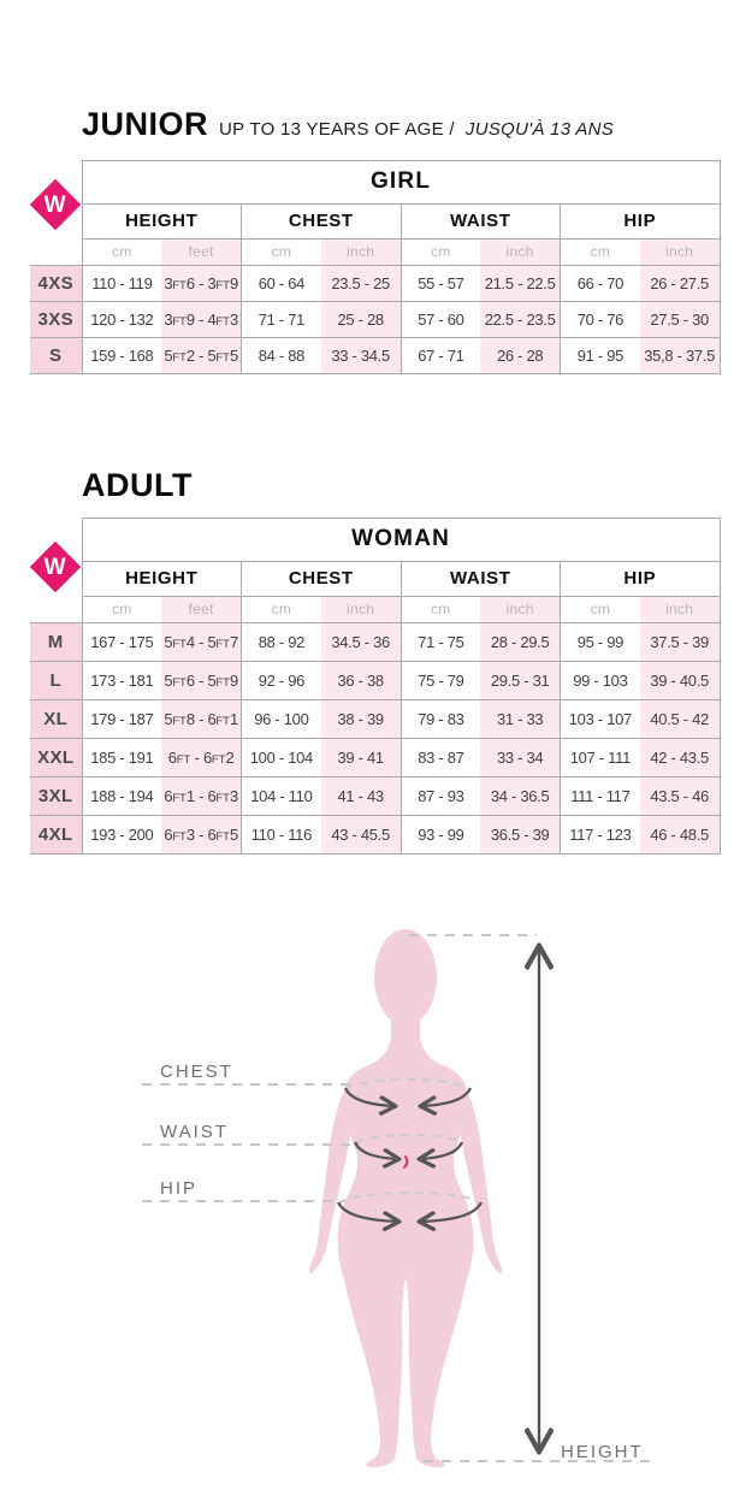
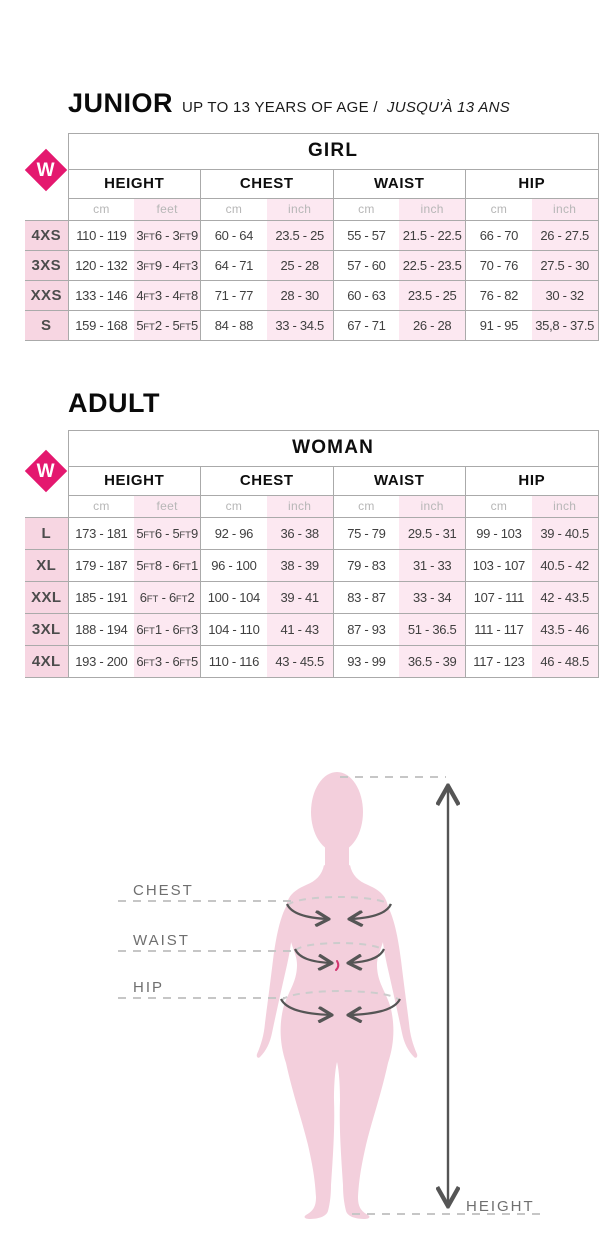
  JUNIOR
  UP TO 13 YEARS OF AGE /
  JUSQU'À 13 ANS
  	GIRL
  	HEIGHT	CHEST	WAIST	HIP
  	cm	feet	cm	inch	cm	inch	cm	inch
  4XS	110 - 119	3FT6 - 3FT9	60 - 64	23.5 - 25	55 - 57	21.5 - 22.5	66 - 70	26 - 27.5
- 3XS	120 - 132	3FT9 - 4FT3	71 - 71	25 - 28	57 - 60	22.5 - 23.5	70 - 76	27.5 - 30
+ 3XS	120 - 132	3FT9 - 4FT3	64 - 71	25 - 28	57 - 60	22.5 - 23.5	70 - 76	27.5 - 30
+ XXS	133 - 146	4FT3 - 4FT8	71 - 77	28 - 30	60 - 63	23.5 - 25	76 - 82	30 - 32
  S	159 - 168	5FT2 - 5FT5	84 - 88	33 - 34.5	67 - 71	26 - 28	91 - 95	35,8 - 37.5
  ADULT
  	WOMAN
  	HEIGHT	CHEST	WAIST	HIP
  	cm	feet	cm	inch	cm	inch	cm	inch
- M	167 - 175	5FT4 - 5FT7	88 - 92	34.5 - 36	71 - 75	28 - 29.5	95 - 99	37.5 - 39
  L	173 - 181	5FT6 - 5FT9	92 - 96	36 - 38	75 - 79	29.5 - 31	99 - 103	39 - 40.5
  XL	179 - 187	5FT8 - 6FT1	96 - 100	38 - 39	79 - 83	31 - 33	103 - 107	40.5 - 42
  XXL	185 - 191	6FT - 6FT2	100 - 104	39 - 41	83 - 87	33 - 34	107 - 111	42 - 43.5
- 3XL	188 - 194	6FT1 - 6FT3	104 - 110	41 - 43	87 - 93	34 - 36.5	111 - 117	43.5 - 46
+ 3XL	188 - 194	6FT1 - 6FT3	104 - 110	41 - 43	87 - 93	51 - 36.5	111 - 117	43.5 - 46
  4XL	193 - 200	6FT3 - 6FT5	110 - 116	43 - 45.5	93 - 99	36.5 - 39	117 - 123	46 - 48.5
  CHEST
  WAIST
  HIP
  HEIGHT
